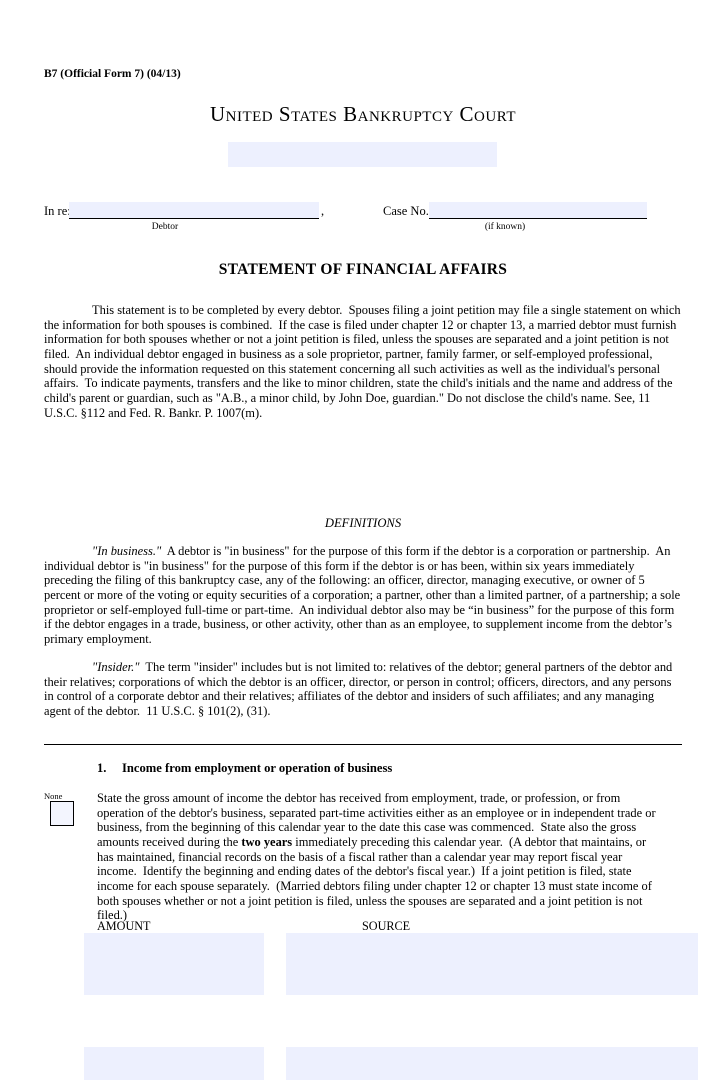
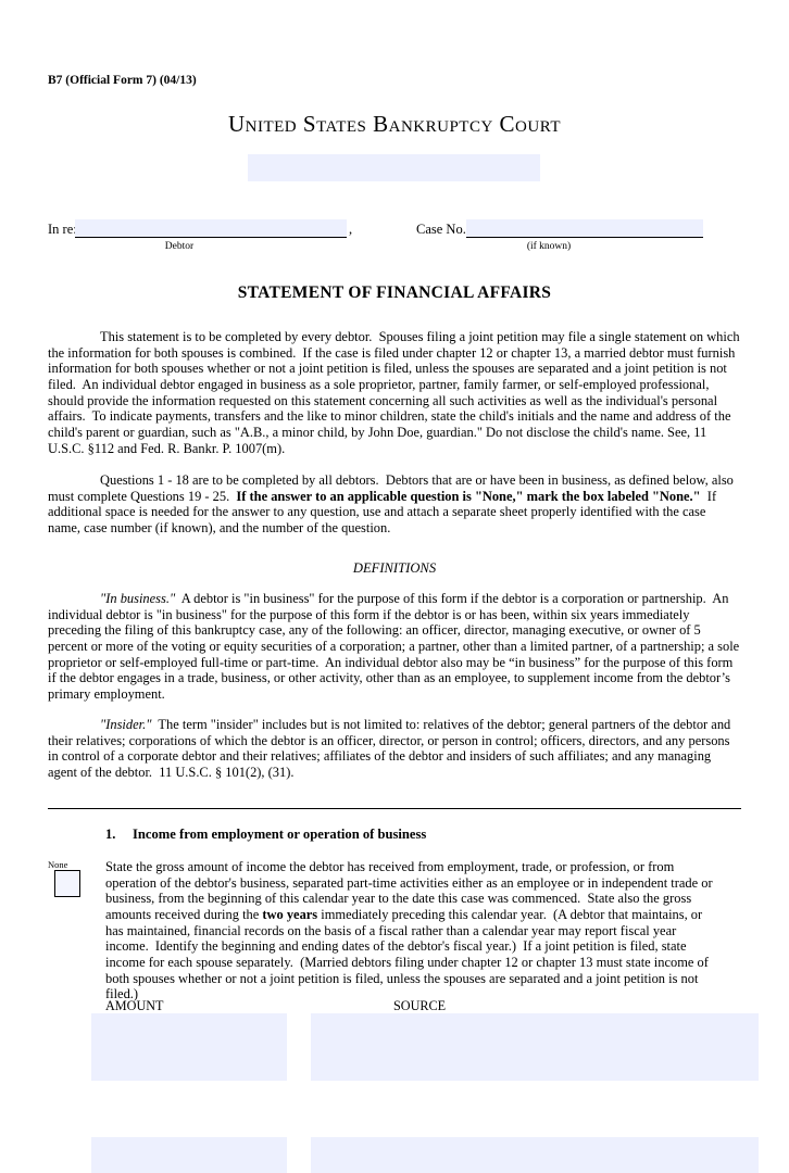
  B7 (Official Form 7) (04/13)
  United States Bankruptcy Court
  In re
  ,
  Debtor
  Case No.
  (if known)
  STATEMENT OF FINANCIAL AFFAIRS
  This statement is to be completed by every debtor. Spouses filing a joint petition may file a single statement on which the information for both spouses is combined. If the case is filed under chapter 12 or chapter 13, a married debtor must furnish information for both spouses whether or not a joint petition is filed, unless the spouses are separated and a joint petition is not filed. An individual debtor engaged in business as a sole proprietor, partner, family farmer, or self-employed professional, should provide the information requested on this statement concerning all such activities as well as the individual's personal affairs. To indicate payments, transfers and the like to minor children, state the child's initials and the name and address of the child's parent or guardian, such as "A.B., a minor child, by John Doe, guardian." Do not disclose the child's name. See, 11 U.S.C. §112 and Fed. R. Bankr. P. 1007(m).
+ Questions 1 - 18 are to be completed by all debtors. Debtors that are or have been in business, as defined below, also must complete Questions 19 - 25. If the answer to an applicable question is "None," mark the box labeled "None." If additional space is needed for the answer to any question, use and attach a separate sheet properly identified with the case name, case number (if known), and the number of the question.
  DEFINITIONS
  "In business." A debtor is "in business" for the purpose of this form if the debtor is a corporation or partnership. An individual debtor is "in business" for the purpose of this form if the debtor is or has been, within six years immediately preceding the filing of this bankruptcy case, any of the following: an officer, director, managing executive, or owner of 5 percent or more of the voting or equity securities of a corporation; a partner, other than a limited partner, of a partnership; a sole proprietor or self-employed full-time or part-time. An individual debtor also may be “in business” for the purpose of this form if the debtor engages in a trade, business, or other activity, other than as an employee, to supplement income from the debtor’s primary employment.
  "Insider." The term "insider" includes but is not limited to: relatives of the debtor; general partners of the debtor and their relatives; corporations of which the debtor is an officer, director, or person in control; officers, directors, and any persons in control of a corporate debtor and their relatives; affiliates of the debtor and insiders of such affiliates; and any managing agent of the debtor. 11 U.S.C. § 101(2), (31).
  1. Income from employment or operation of business
  None
  State the gross amount of income the debtor has received from employment, trade, or profession, or from operation of the debtor's business, separated part-time activities either as an employee or in independent trade or business, from the beginning of this calendar year to the date this case was commenced. State also the gross amounts received during the two years immediately preceding this calendar year. (A debtor that maintains, or has maintained, financial records on the basis of a fiscal rather than a calendar year may report fiscal year income. Identify the beginning and ending dates of the debtor's fiscal year.) If a joint petition is filed, state income for each spouse separately. (Married debtors filing under chapter 12 or chapter 13 must state income of both spouses whether or not a joint petition is filed, unless the spouses are separated and a joint petition is not filed.)
  AMOUNT
  SOURCE
